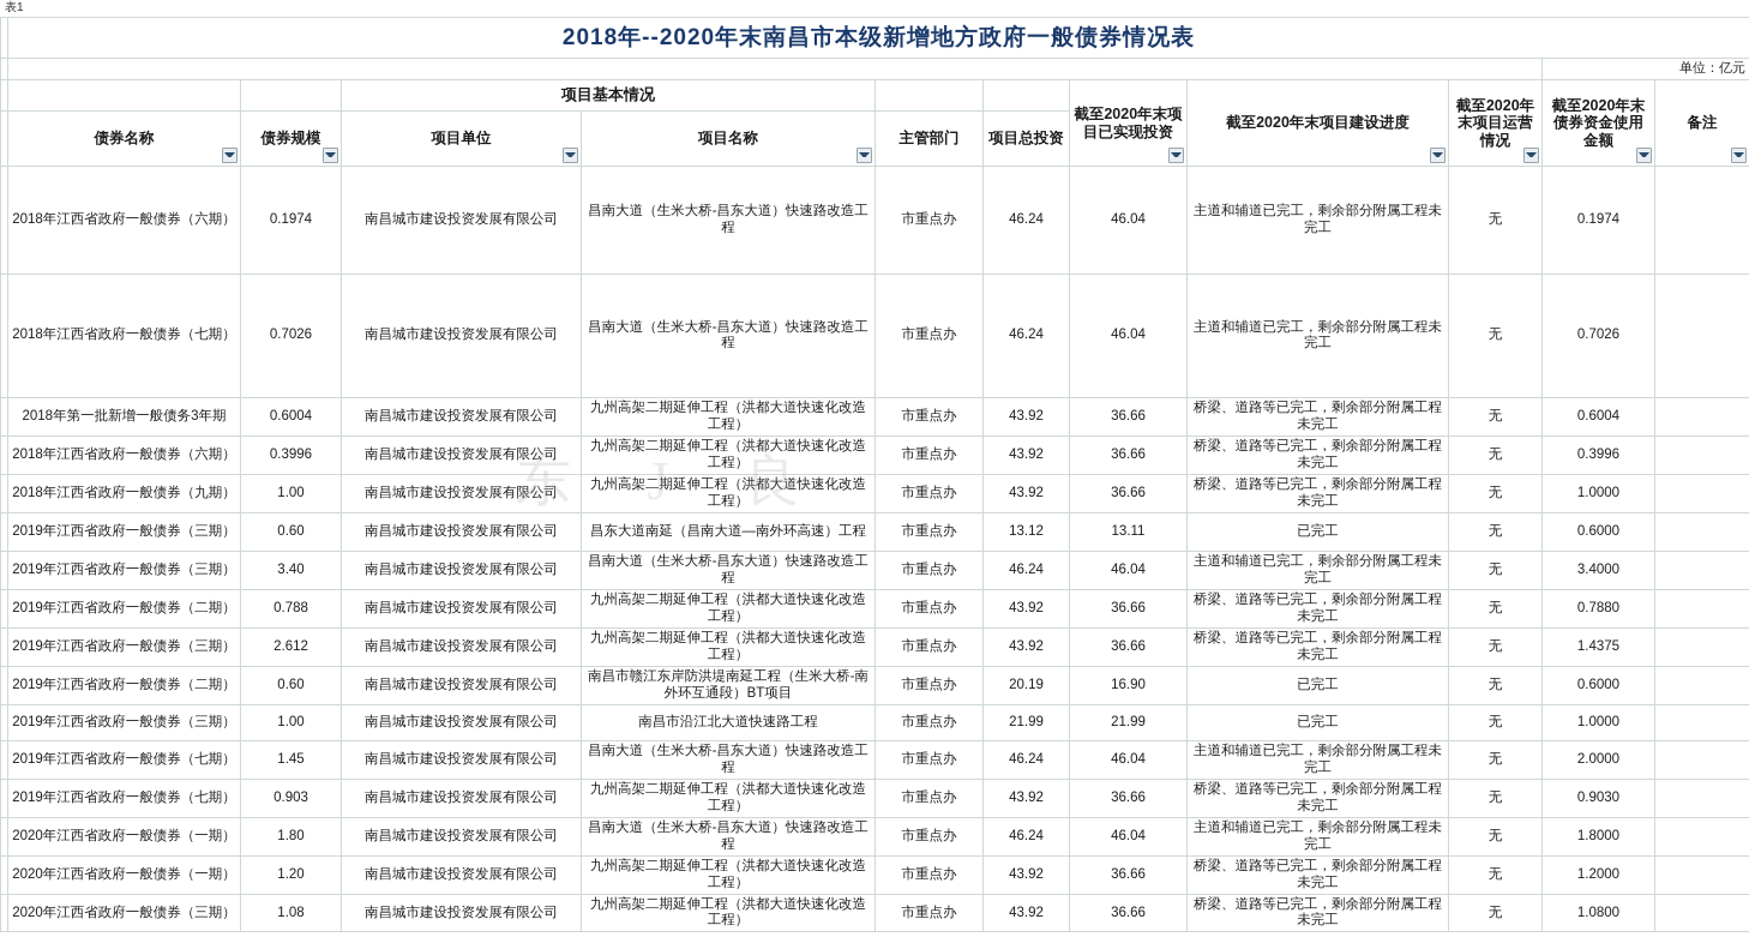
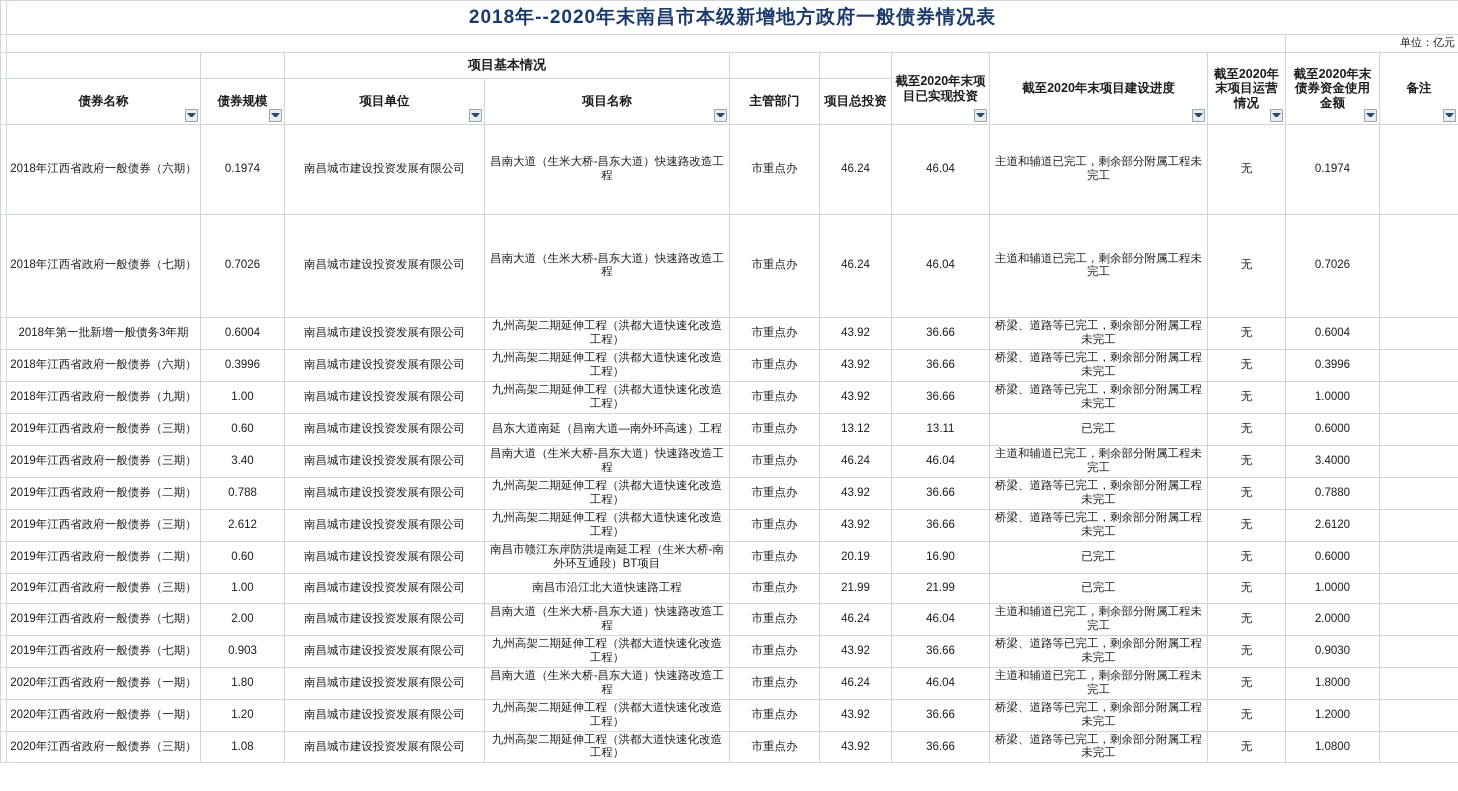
- 表1
- 东 J 良
  	2018年--2020年末南昌市本级新增地方政府一般债券情况表
  		单位：亿元
  			项目基本情况			截至2020年末项目已实现投资	截至2020年末项目建设进度	截至2020年末项目运营情况	截至2020年末债券资金使用金额	备注
  	债券名称	债券规模	项目单位	项目名称	主管部门	项目总投资
  	2018年江西省政府一般债券（六期）	0.1974	南昌城市建设投资发展有限公司	昌南大道（生米大桥-昌东大道）快速路改造工程	市重点办	46.24	46.04	主道和辅道已完工，剩余部分附属工程未完工	无	0.1974
  	2018年江西省政府一般债券（七期）	0.7026	南昌城市建设投资发展有限公司	昌南大道（生米大桥-昌东大道）快速路改造工程	市重点办	46.24	46.04	主道和辅道已完工，剩余部分附属工程未完工	无	0.7026
  	2018年第一批新增一般债务3年期	0.6004	南昌城市建设投资发展有限公司	九州高架二期延伸工程（洪都大道快速化改造工程）	市重点办	43.92	36.66	桥梁、道路等已完工，剩余部分附属工程未完工	无	0.6004
  	2018年江西省政府一般债券（六期）	0.3996	南昌城市建设投资发展有限公司	九州高架二期延伸工程（洪都大道快速化改造工程）	市重点办	43.92	36.66	桥梁、道路等已完工，剩余部分附属工程未完工	无	0.3996
  	2018年江西省政府一般债券（九期）	1.00	南昌城市建设投资发展有限公司	九州高架二期延伸工程（洪都大道快速化改造工程）	市重点办	43.92	36.66	桥梁、道路等已完工，剩余部分附属工程未完工	无	1.0000
  	2019年江西省政府一般债券（三期）	0.60	南昌城市建设投资发展有限公司	昌东大道南延（昌南大道—南外环高速）工程	市重点办	13.12	13.11	已完工	无	0.6000
  	2019年江西省政府一般债券（三期）	3.40	南昌城市建设投资发展有限公司	昌南大道（生米大桥-昌东大道）快速路改造工程	市重点办	46.24	46.04	主道和辅道已完工，剩余部分附属工程未完工	无	3.4000
  	2019年江西省政府一般债券（二期）	0.788	南昌城市建设投资发展有限公司	九州高架二期延伸工程（洪都大道快速化改造工程）	市重点办	43.92	36.66	桥梁、道路等已完工，剩余部分附属工程未完工	无	0.7880
- 	2019年江西省政府一般债券（三期）	2.612	南昌城市建设投资发展有限公司	九州高架二期延伸工程（洪都大道快速化改造工程）	市重点办	43.92	36.66	桥梁、道路等已完工，剩余部分附属工程未完工	无	1.4375
+ 	2019年江西省政府一般债券（三期）	2.612	南昌城市建设投资发展有限公司	九州高架二期延伸工程（洪都大道快速化改造工程）	市重点办	43.92	36.66	桥梁、道路等已完工，剩余部分附属工程未完工	无	2.6120
  	2019年江西省政府一般债券（二期）	0.60	南昌城市建设投资发展有限公司	南昌市赣江东岸防洪堤南延工程（生米大桥-南外环互通段）BT项目	市重点办	20.19	16.90	已完工	无	0.6000
  	2019年江西省政府一般债券（三期）	1.00	南昌城市建设投资发展有限公司	南昌市沿江北大道快速路工程	市重点办	21.99	21.99	已完工	无	1.0000
- 	2019年江西省政府一般债券（七期）	1.45	南昌城市建设投资发展有限公司	昌南大道（生米大桥-昌东大道）快速路改造工程	市重点办	46.24	46.04	主道和辅道已完工，剩余部分附属工程未完工	无	2.0000
+ 	2019年江西省政府一般债券（七期）	2.00	南昌城市建设投资发展有限公司	昌南大道（生米大桥-昌东大道）快速路改造工程	市重点办	46.24	46.04	主道和辅道已完工，剩余部分附属工程未完工	无	2.0000
  	2019年江西省政府一般债券（七期）	0.903	南昌城市建设投资发展有限公司	九州高架二期延伸工程（洪都大道快速化改造工程）	市重点办	43.92	36.66	桥梁、道路等已完工，剩余部分附属工程未完工	无	0.9030
  	2020年江西省政府一般债券（一期）	1.80	南昌城市建设投资发展有限公司	昌南大道（生米大桥-昌东大道）快速路改造工程	市重点办	46.24	46.04	主道和辅道已完工，剩余部分附属工程未完工	无	1.8000
  	2020年江西省政府一般债券（一期）	1.20	南昌城市建设投资发展有限公司	九州高架二期延伸工程（洪都大道快速化改造工程）	市重点办	43.92	36.66	桥梁、道路等已完工，剩余部分附属工程未完工	无	1.2000
  	2020年江西省政府一般债券（三期）	1.08	南昌城市建设投资发展有限公司	九州高架二期延伸工程（洪都大道快速化改造工程）	市重点办	43.92	36.66	桥梁、道路等已完工，剩余部分附属工程未完工	无	1.0800
